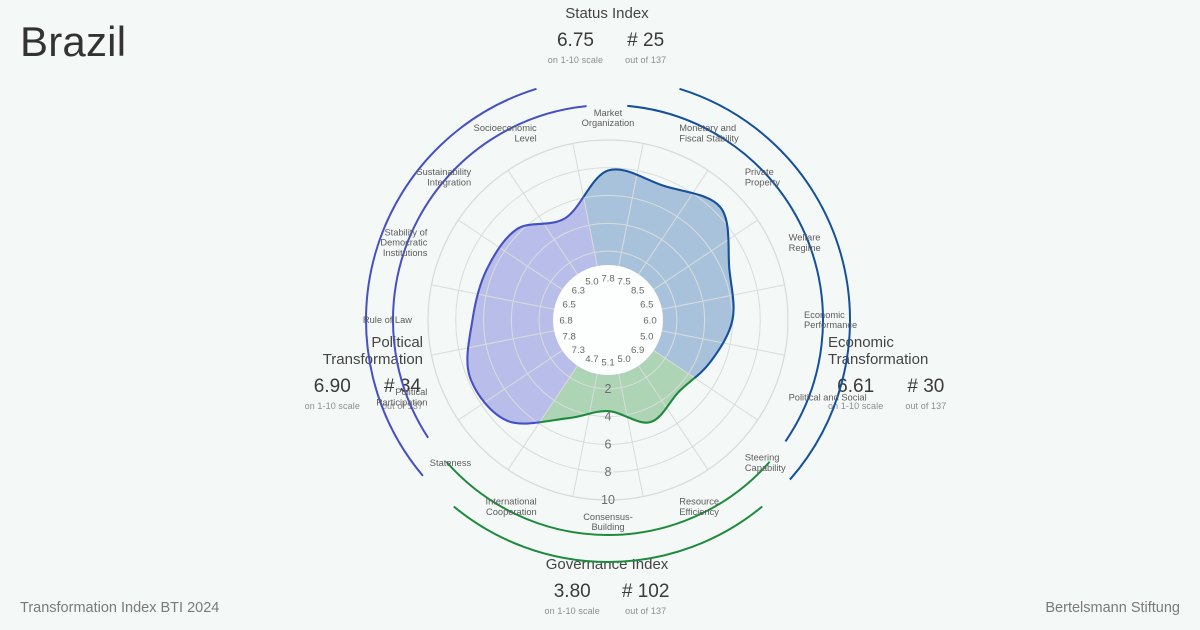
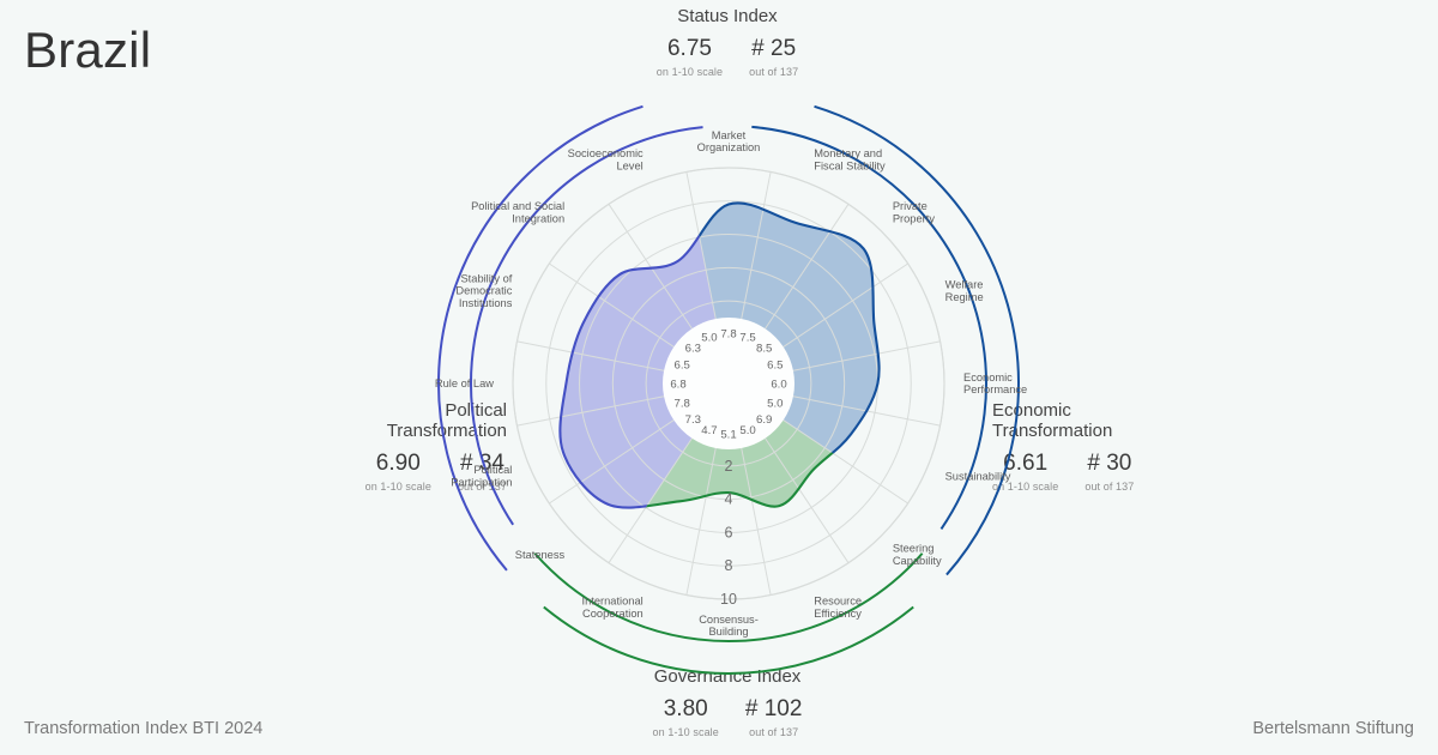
  Brazil
  Status Index
  6.75
  on 1-10 scale
  # 25
  out of 137
  Poltical
  Transfrmation
  6.90
  on 1-10 scale
  # 34
  out of37
  Ecnomic
  Transformation
  6.61
  on 1-10 scale
  # 30
  out of 137
  Governance Index
  3.80
  on 1-10 scale
  # 102
  out of 137
  7.8
  7.5
  8.5
  6.5
  6.0
  5.0
  6.9
  5.0
  5.1
  4.7
  7.3
  7.8
  6.8
  6.5
  6.3
  5.0
  Market Organization
  Monetary and Fiscal Stability
  Private Property
  Welfare Regime
  Economic Performance
- Political and Social
+ Sustainability
  Steering Capability
  Resource Efficiency
  Consensus- Building
  International Cooperation
  Stateness
  Political Participation
  Rule of Law
  Stability of Democratic Institutions
- Sustainability Integration
+ Political and Social Integration
  Socioeconomic Level
  2
  4
  6
  8
  10
  Transformation Index BTI 2024
  Bertelsmann Stiftung
